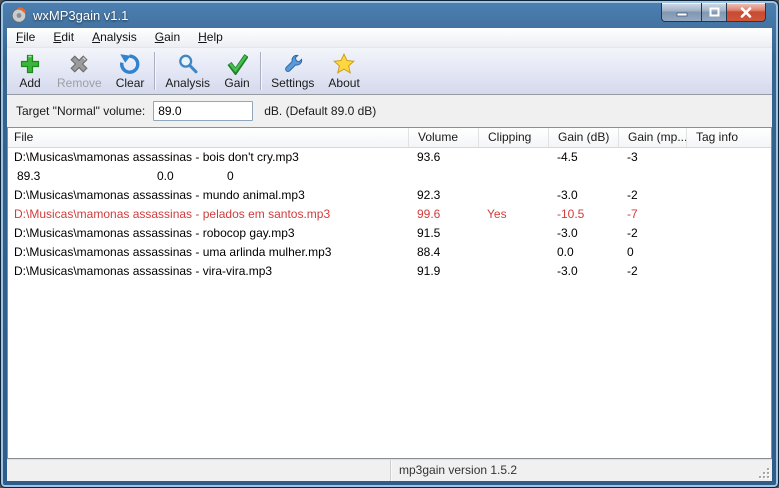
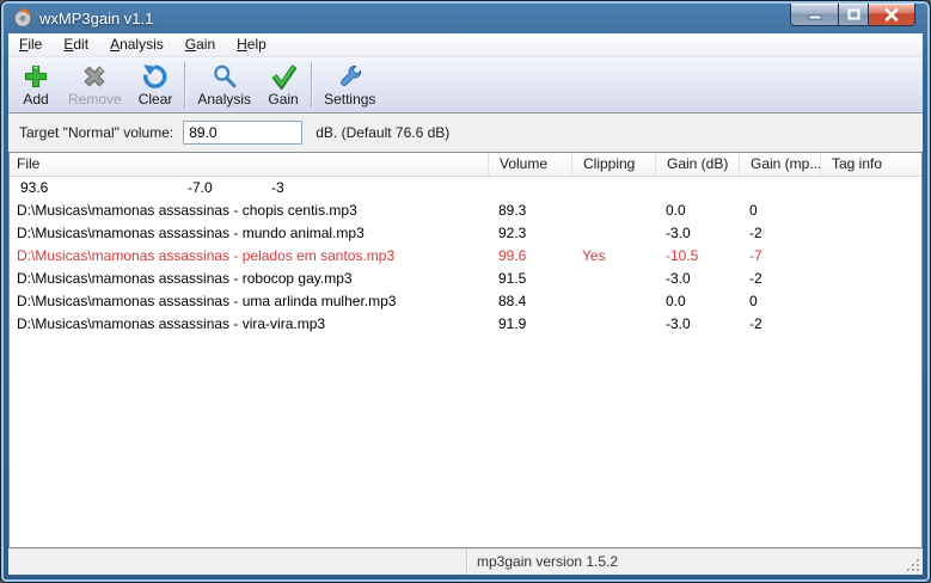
  wxMP3gain v1.1
  File
  Edit
  Analysis
  Gain
  Help
  Add
  Remove
  Clear
  Analysis
  Gain
  Settings
- About
  Target "Normal" volume:
  89.0
- dB. (Default 89.0 dB)
+ dB. (Default 76.6 dB)
  File
  Volume
  Clipping
  Gain (dB)
  Gain (mp...
  Tag info
- D:\Musicas\mamonas assassinas - bois don't cry.mp3
  93.6
- -4.5
+ -7.0
  -3
+ D:\Musicas\mamonas assassinas - chopis centis.mp3
  89.3
  0.0
  0
  D:\Musicas\mamonas assassinas - mundo animal.mp3
  92.3
  -3.0
  -2
  D:\Musicas\mamonas assassinas - pelados em santos.mp3
  99.6
  Yes
  -10.5
  -7
  D:\Musicas\mamonas assassinas - robocop gay.mp3
  91.5
  -3.0
  -2
  D:\Musicas\mamonas assassinas - uma arlinda mulher.mp3
  88.4
  0.0
  0
  D:\Musicas\mamonas assassinas - vira-vira.mp3
  91.9
  -3.0
  -2
  mp3gain version 1.5.2
